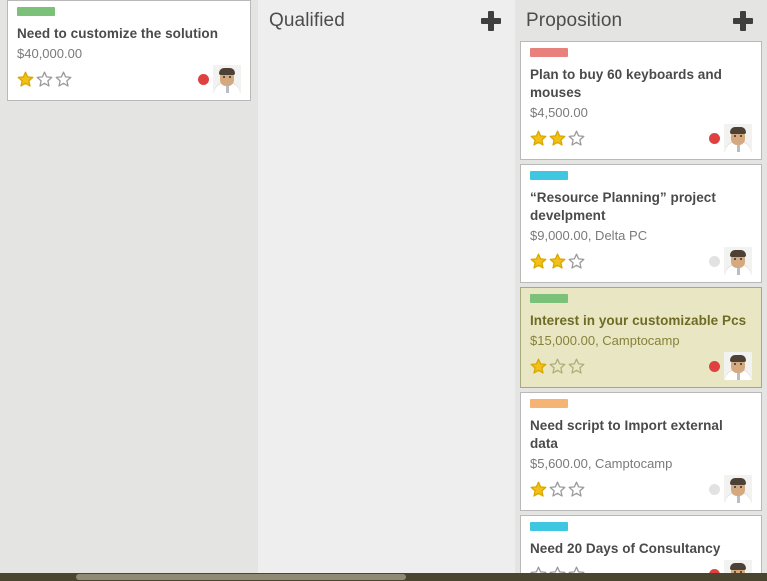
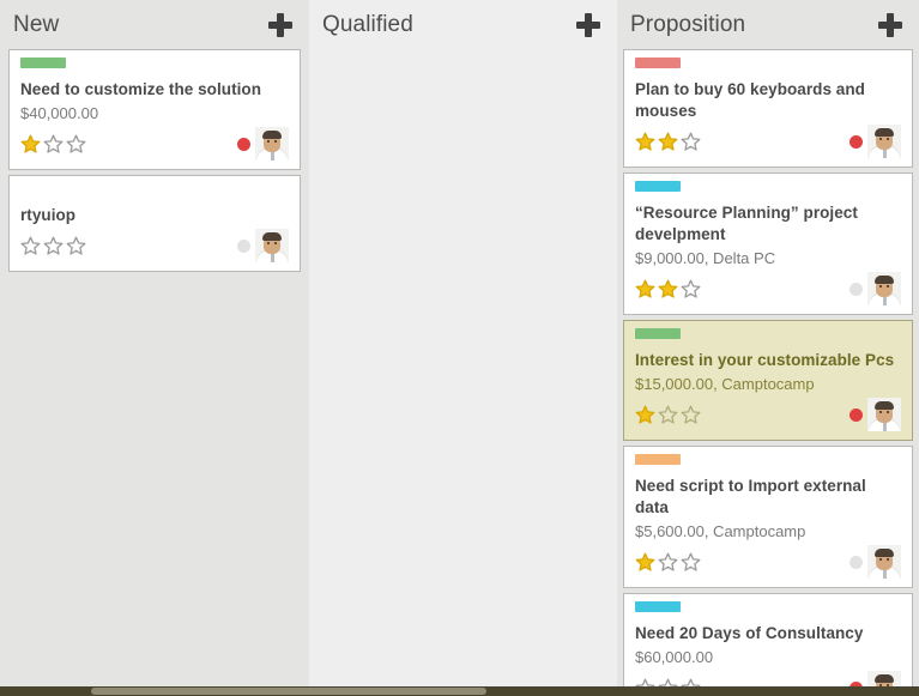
+ New
  Need to customize the solution
  $40,000.00
+ rtyuiop
  Qualified
  Proposition
  Plan to buy 60 keyboards and mouses
- $4,500.00
  “Resource Planning” project develpment
  $9,000.00, Delta PC
  Interest in your customizable Pcs
  $15,000.00, Camptocamp
  Need script to Import external data
  $5,600.00, Camptocamp
  Need 20 Days of Consultancy
+ $60,000.00
